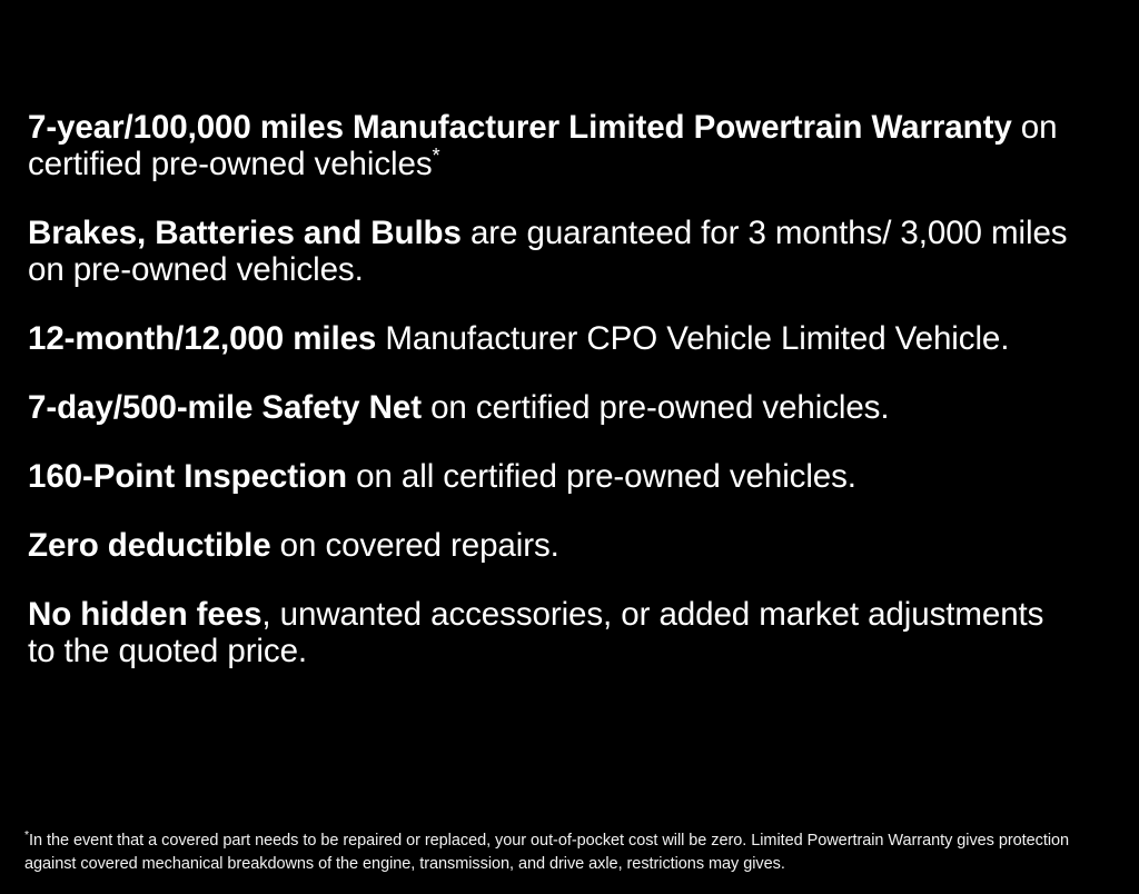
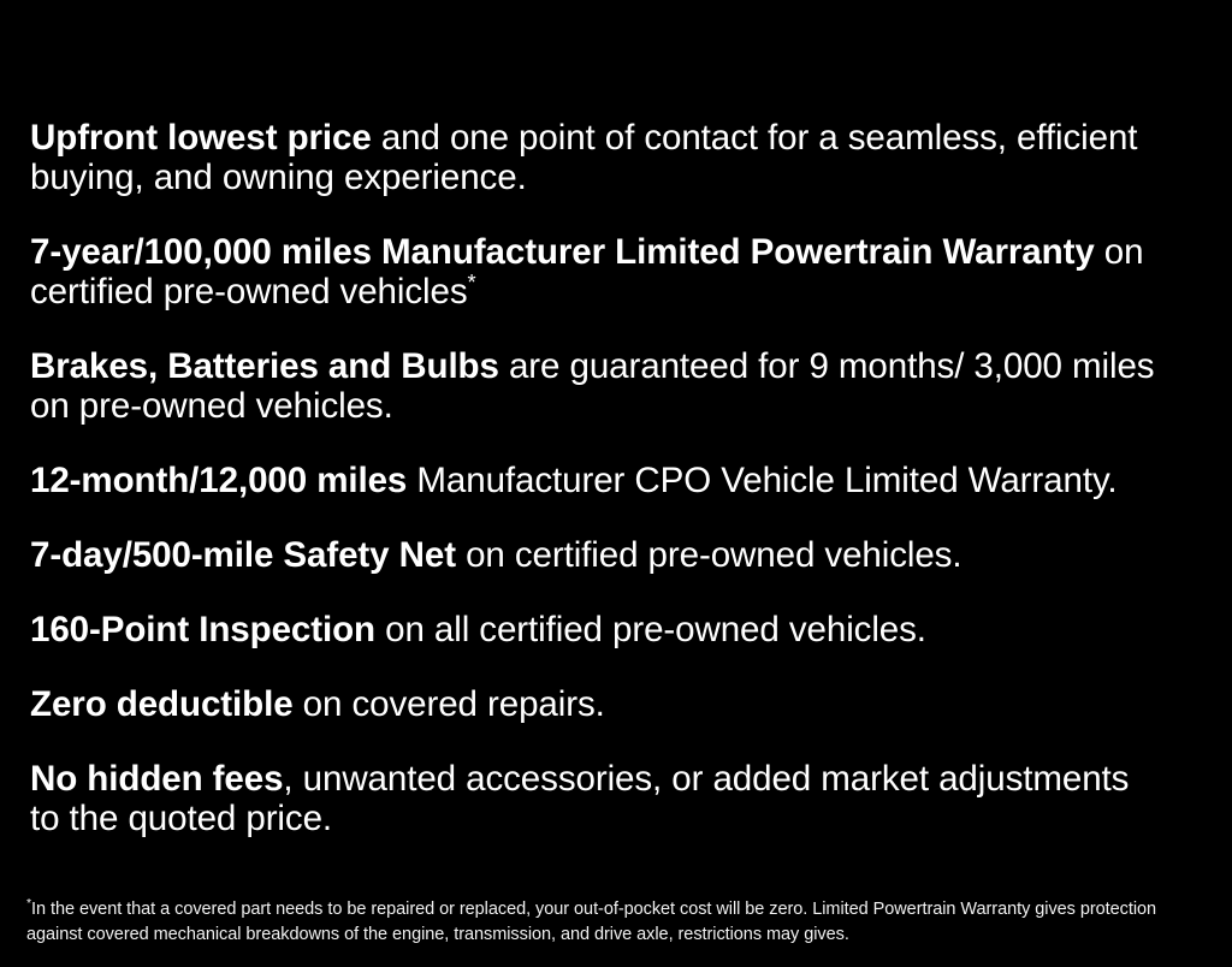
+ Upfront lowest price and one point of contact for a seamless, efficient buying, and owning experience.
  7-year/100,000 miles Manufacturer Limited Powertrain Warranty on certified pre-owned vehicles*
- Brakes, Batteries and Bulbs are guaranteed for 3 months/ 3,000 miles on pre-owned vehicles.
+ Brakes, Batteries and Bulbs are guaranteed for 9 months/ 3,000 miles on pre-owned vehicles.
- 12-month/12,000 miles Manufacturer CPO Vehicle Limited Vehicle.
+ 12-month/12,000 miles Manufacturer CPO Vehicle Limited Warranty.
  7-day/500-mile Safety Net on certified pre-owned vehicles.
  160-Point Inspection on all certified pre-owned vehicles.
  Zero deductible on covered repairs.
  No hidden fees, unwanted accessories, or added market adjustments to the quoted price.
  *In the event that a covered part needs to be repaired or replaced, your out-of-pocket cost will be zero. Limited Powertrain Warranty gives protection against covered mechanical breakdowns of the engine, transmission, and drive axle, restrictions may gives.
